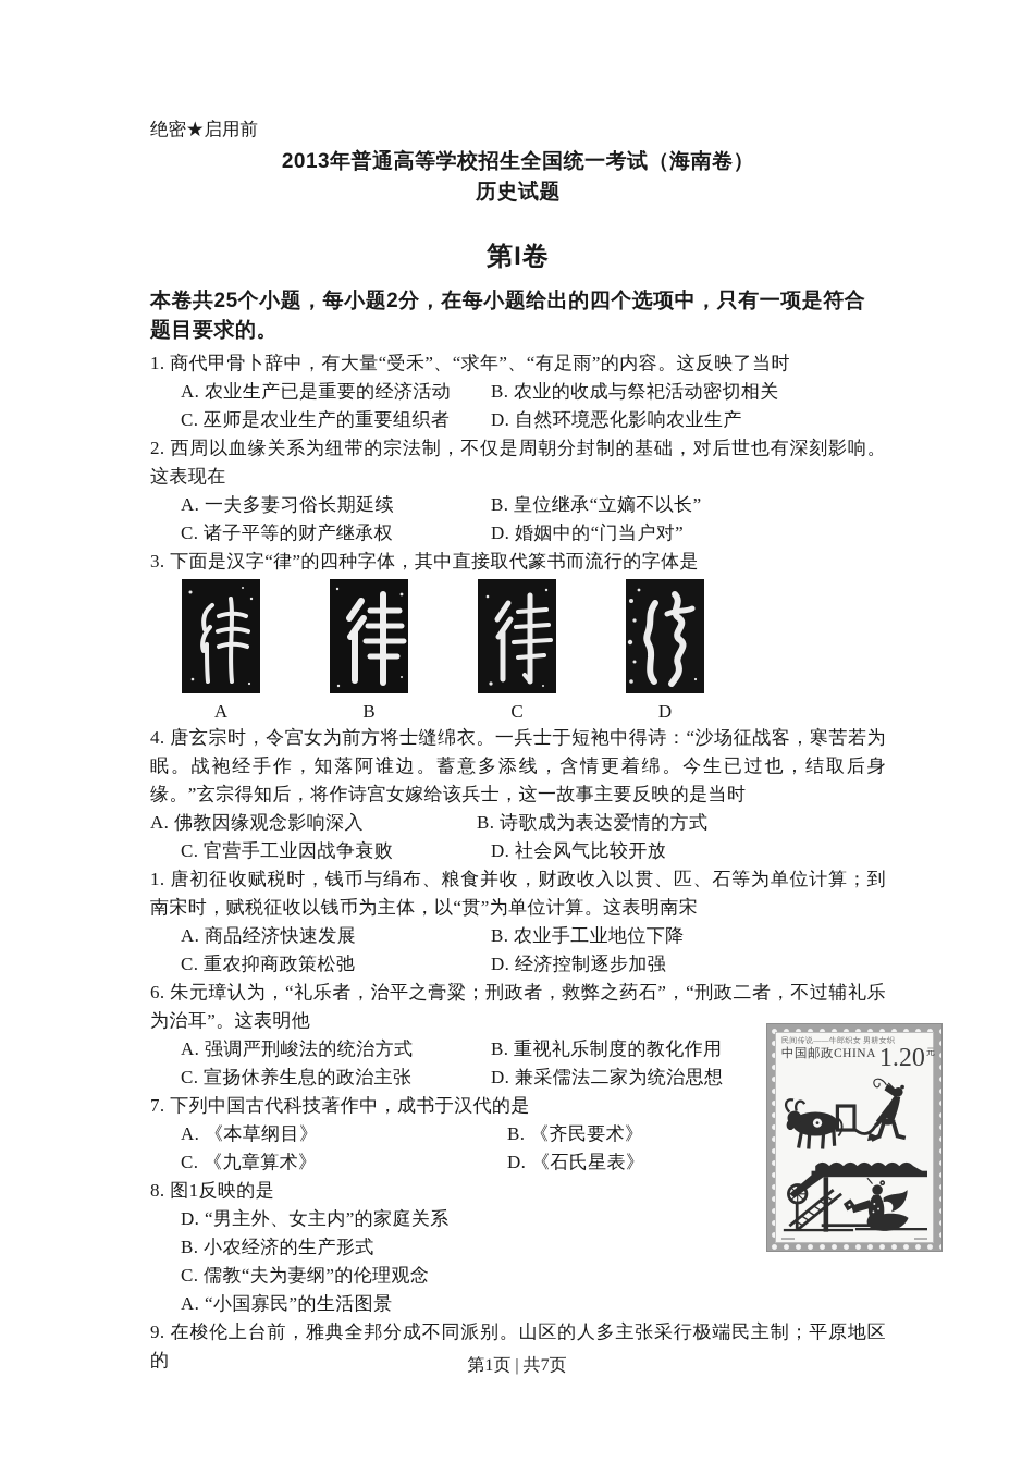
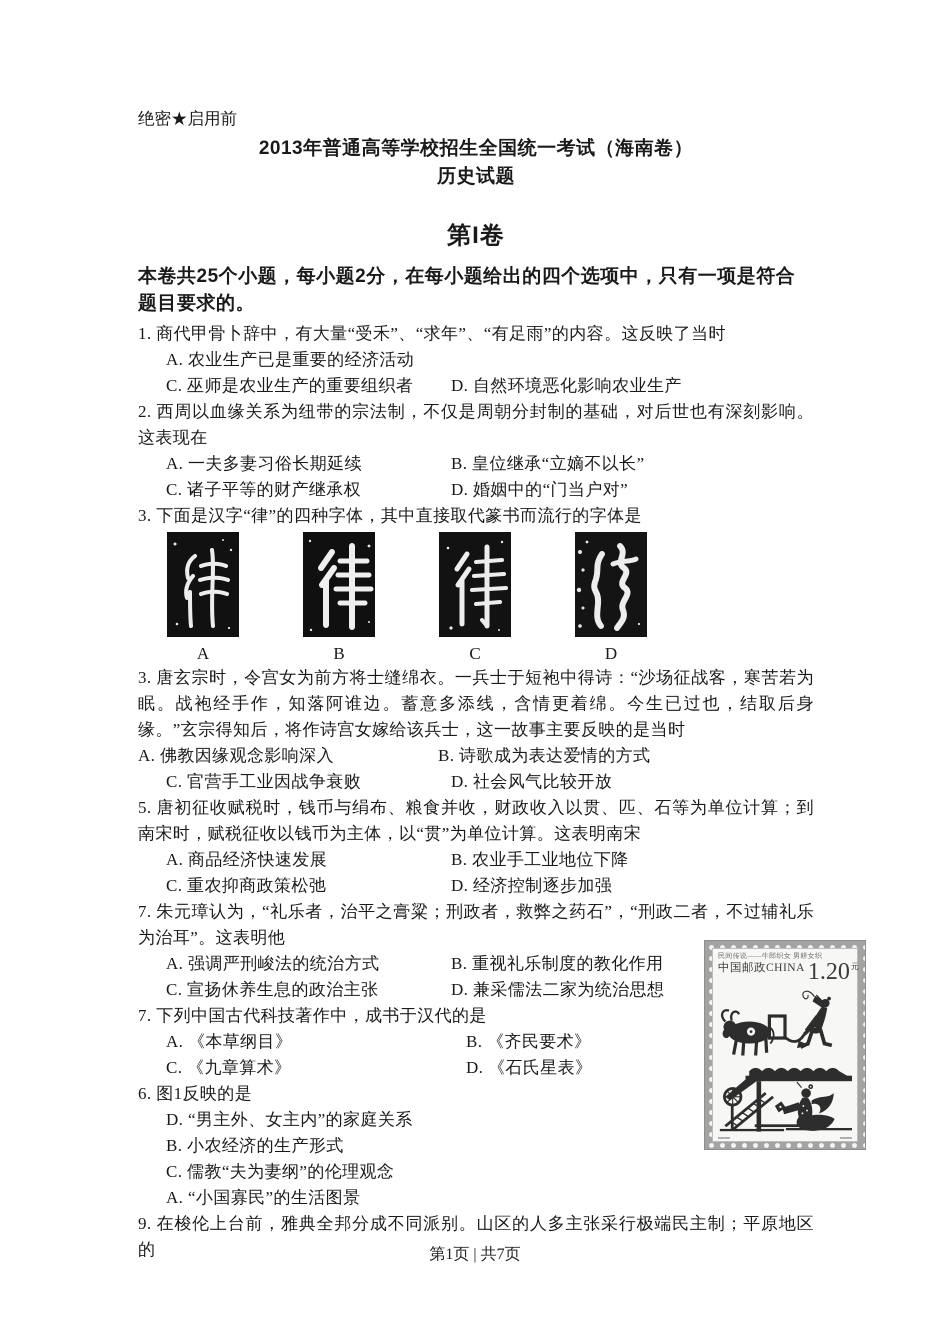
  绝密★启用前
  2013年普通高等学校招生全国统一考试（海南卷）
  历史试题
  第I卷
  本卷共25个小题，每小题2分，在每小题给出的四个选项中，只有一项是符合题目要求的。
  1. 商代甲骨卜辞中，有大量“受禾”、“求年”、“有足雨”的内容。这反映了当时
  A. 农业生产已是重要的经济活动
- B. 农业的收成与祭祀活动密切相关
  C. 巫师是农业生产的重要组织者
  D. 自然环境恶化影响农业生产
  2. 西周以血缘关系为纽带的宗法制，不仅是周朝分封制的基础，对后世也有深刻影响。这表现在
  A. 一夫多妻习俗长期延续
  B. 皇位继承“立嫡不以长”
  C. 诸子平等的财产继承权
  D. 婚姻中的“门当户对”
  3. 下面是汉字“律”的四种字体，其中直接取代篆书而流行的字体是
  A
  B
  C
  D
- 4. 唐玄宗时，令宫女为前方将士缝绵衣。一兵士于短袍中得诗：“沙场征战客，寒苦若为眠。战袍经手作，知落阿谁边。蓄意多添线，含情更着绵。今生已过也，结取后身缘。”玄宗得知后，将作诗宫女嫁给该兵士，这一故事主要反映的是当时
+ 3. 唐玄宗时，令宫女为前方将士缝绵衣。一兵士于短袍中得诗：“沙场征战客，寒苦若为眠。战袍经手作，知落阿谁边。蓄意多添线，含情更着绵。今生已过也，结取后身缘。”玄宗得知后，将作诗宫女嫁给该兵士，这一故事主要反映的是当时
  A. 佛教因缘观念影响深入
  B. 诗歌成为表达爱情的方式
  C. 官营手工业因战争衰败
  D. 社会风气比较开放
- 1. 唐初征收赋税时，钱币与绢布、粮食并收，财政收入以贯、匹、石等为单位计算；到南宋时，赋税征收以钱币为主体，以“贯”为单位计算。这表明南宋
+ 5. 唐初征收赋税时，钱币与绢布、粮食并收，财政收入以贯、匹、石等为单位计算；到南宋时，赋税征收以钱币为主体，以“贯”为单位计算。这表明南宋
  A. 商品经济快速发展
  B. 农业手工业地位下降
  C. 重农抑商政策松弛
  D. 经济控制逐步加强
- 6. 朱元璋认为，“礼乐者，治平之膏粱；刑政者，救弊之药石”，“刑政二者，不过辅礼乐为治耳”。这表明他
+ 7. 朱元璋认为，“礼乐者，治平之膏粱；刑政者，救弊之药石”，“刑政二者，不过辅礼乐为治耳”。这表明他
  A. 强调严刑峻法的统治方式
  B. 重视礼乐制度的教化作用
  C. 宣扬休养生息的政治主张
  D. 兼采儒法二家为统治思想
  7. 下列中国古代科技著作中，成书于汉代的是
  A. 《本草纲目》
  B. 《齐民要术》
  C. 《九章算术》
  D. 《石氏星表》
- 8. 图1反映的是
+ 6. 图1反映的是
  D. “男主外、女主内”的家庭关系
  B. 小农经济的生产形式
  C. 儒教“夫为妻纲”的伦理观念
  A. “小国寡民”的生活图景
  9. 在梭伦上台前，雅典全邦分成不同派别。山区的人多主张采行极端民主制；平原地区的
  民间传说——牛郎织女 男耕女织
  中国邮政CHINA
  1.20
  元
  第1页 | 共7页
